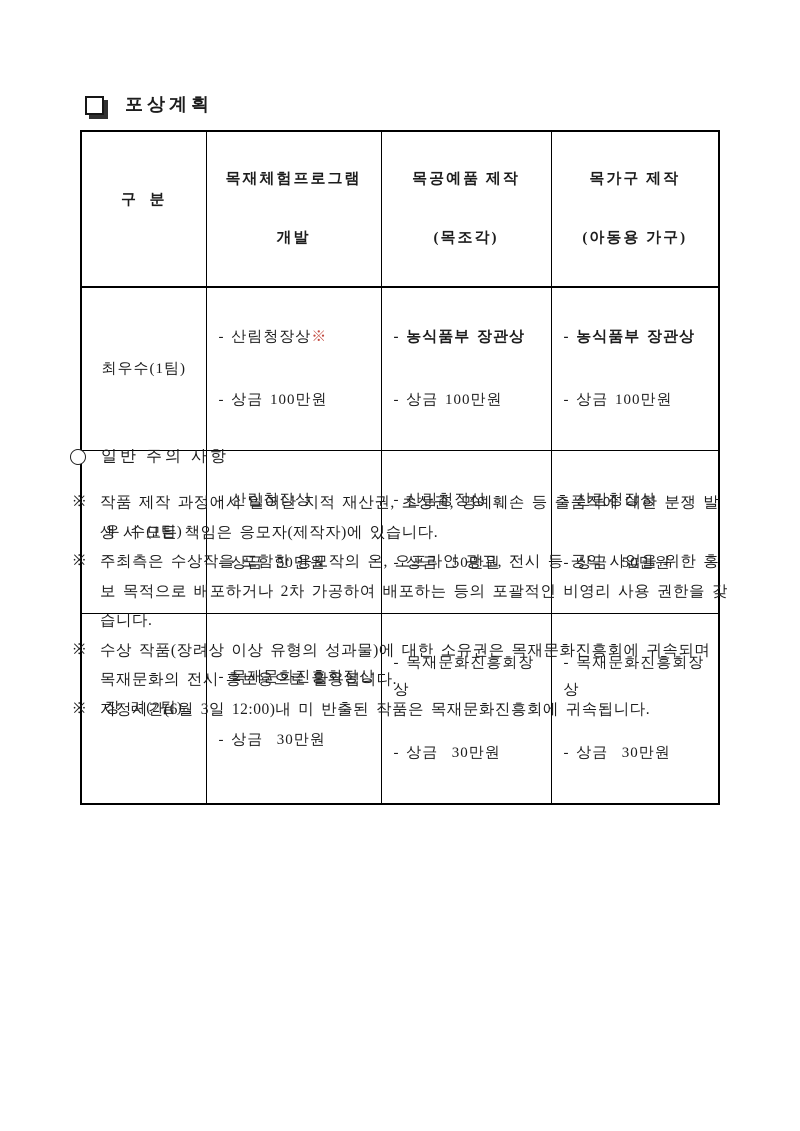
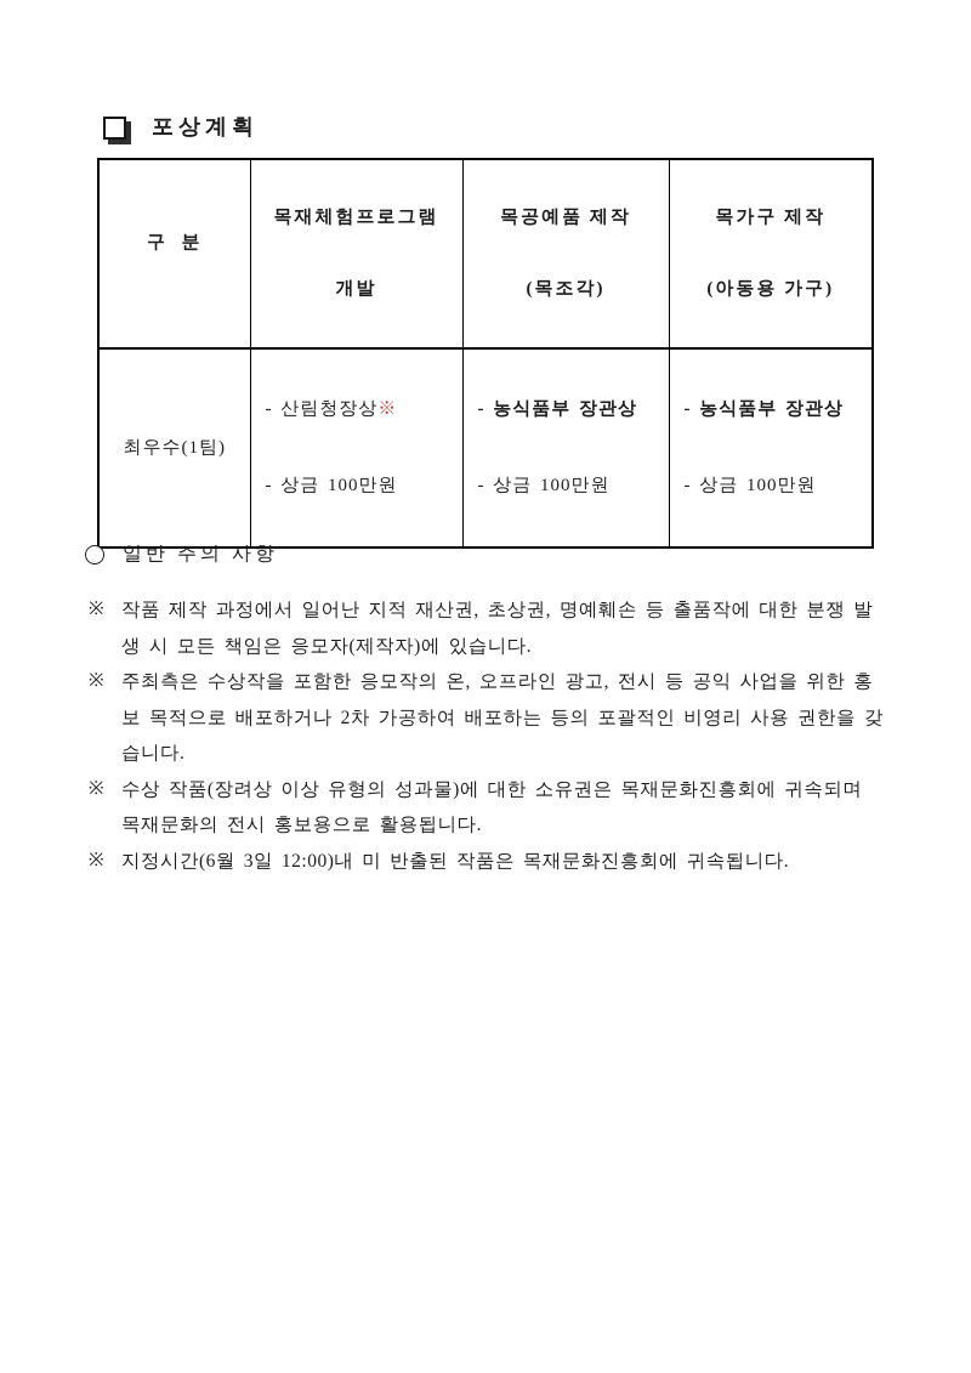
  포상계획
  구 분	목재체험프로그램 개발	목공예품 제작 (목조각)	목가구 제작 (아동용 가구)
  최우수(1팀)	- 산림청장상※ - 상금 100만원	- 농식품부 장관상 - 상금 100만원	- 농식품부 장관상 - 상금 100만원
- 우 수(1팀)	- 산림청장상 - 상금 50만원	- 산림청장상 - 상금 50만원	- 산림청장상 - 상금 50만원
- 장 려(2팀)	- 목재문화진흥회장상 - 상금 30만원	- 목재문화진흥회장상 - 상금 30만원	- 목재문화진흥회장상 - 상금 30만원
  일반 주의 사항
  ※
  작품 제작 과정에서 일어난 지적 재산권, 초상권, 명예훼손 등 출품작에 대한 분쟁 발생 시 모든 책임은 응모자(제작자)에 있습니다.
  ※
  주최측은 수상작을 포함한 응모작의 온, 오프라인 광고, 전시 등 공익 사업을 위한 홍보 목적으로 배포하거나 2차 가공하여 배포하는 등의 포괄적인 비영리 사용 권한을 갖습니다.
  ※
  수상 작품(장려상 이상 유형의 성과물)에 대한 소유권은 목재문화진흥회에 귀속되며 목재문화의 전시 홍보용으로 활용됩니다.
  ※
  지정시간(6월 3일 12:00)내 미 반출된 작품은 목재문화진흥회에 귀속됩니다.
